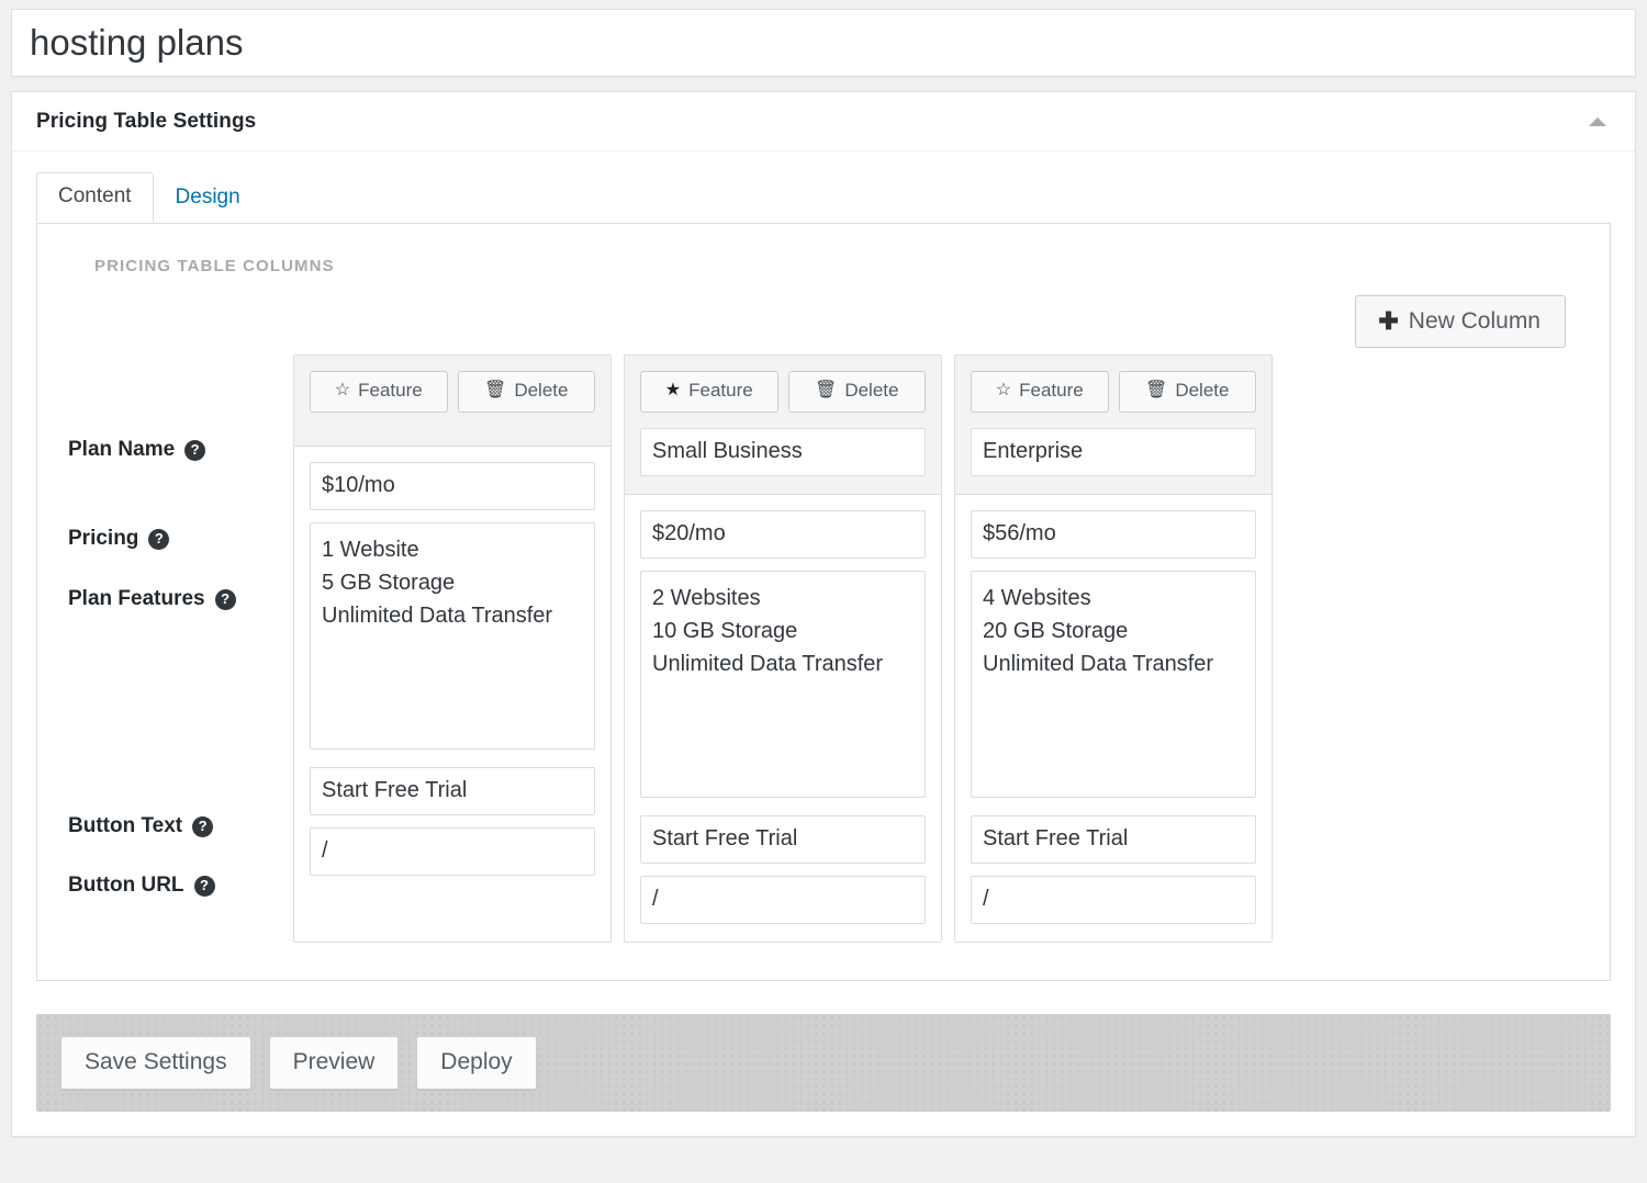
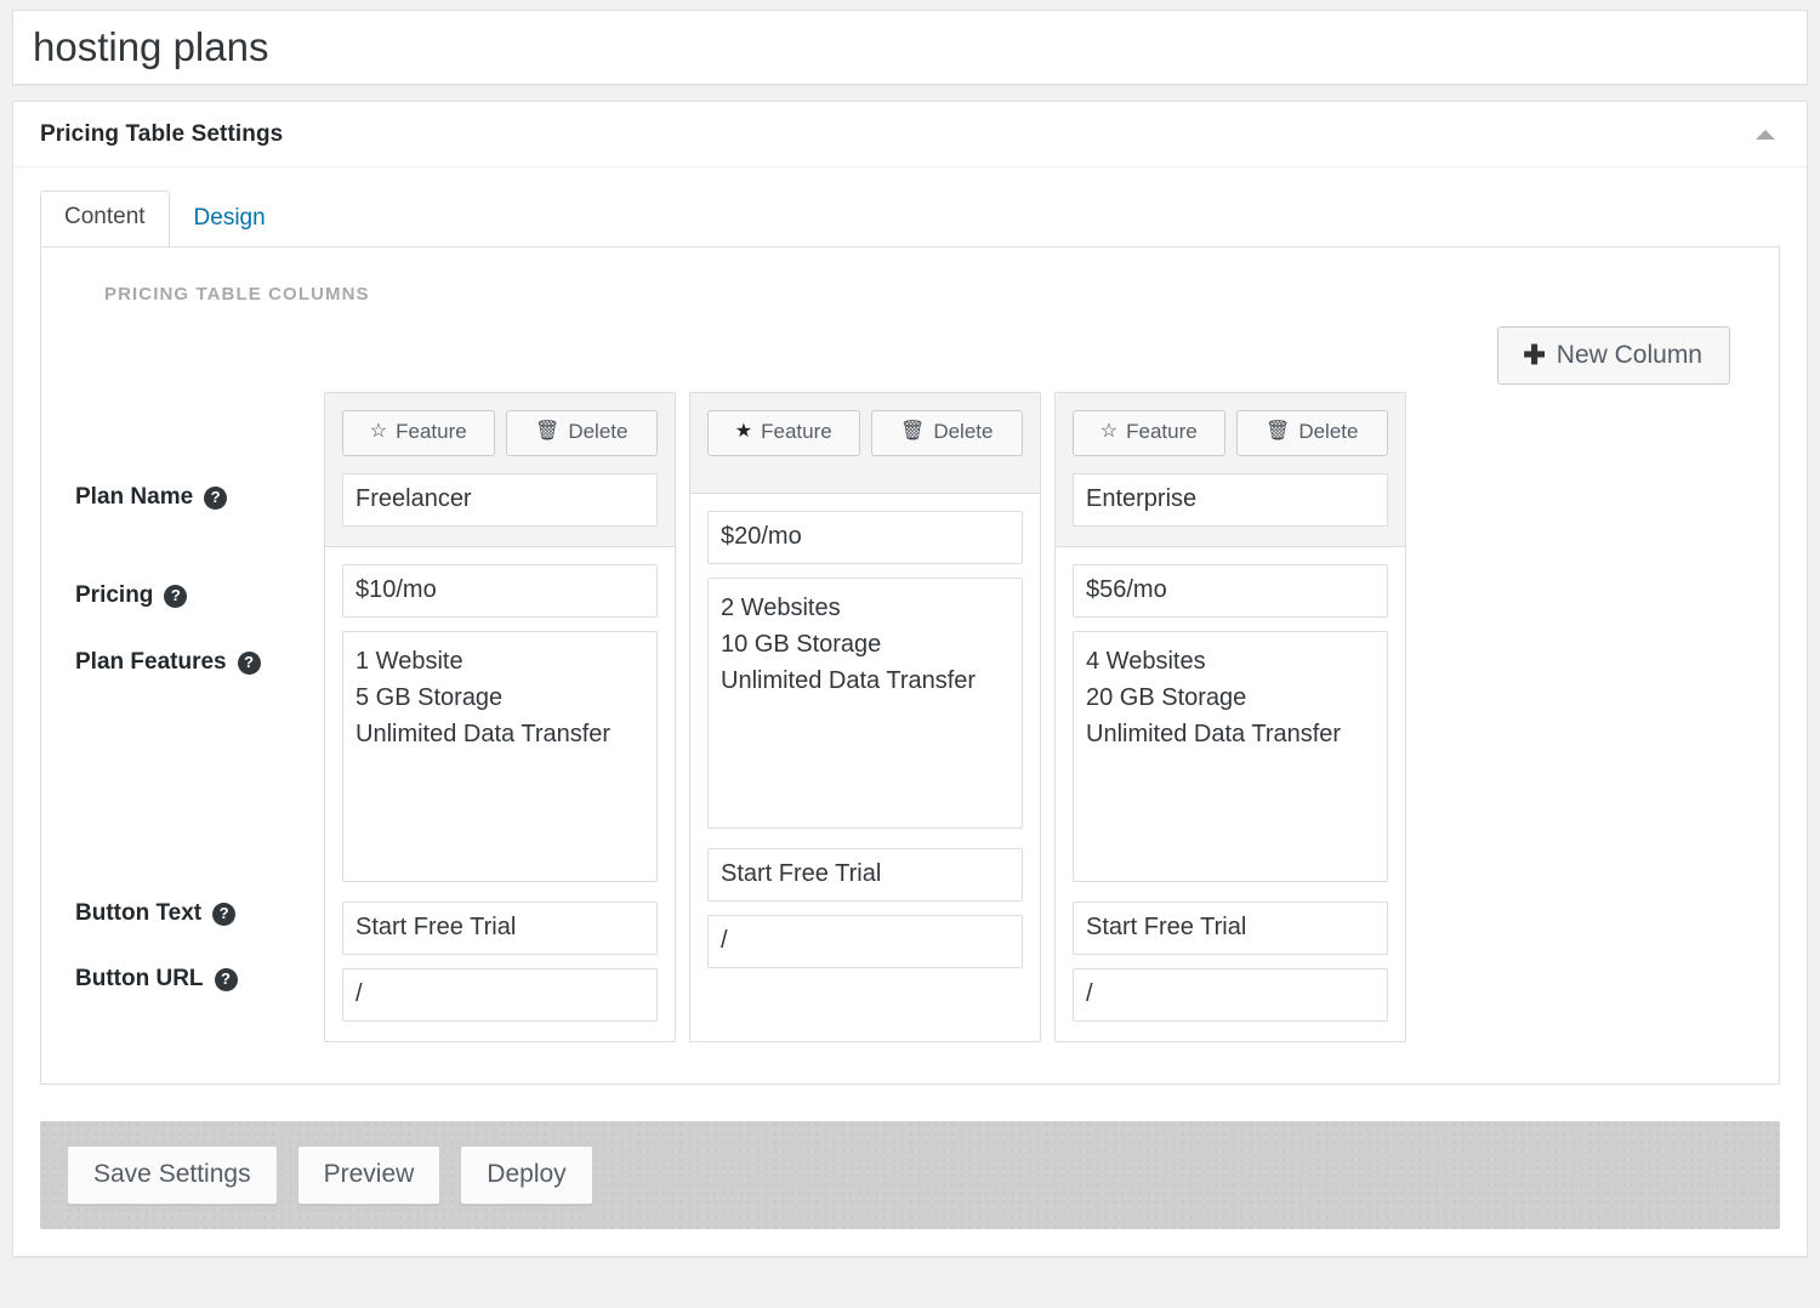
  hosting plans
  Pricing Table Settings
  Content
  Design
  PRICING TABLE COLUMNS
  ✚
  New Column
  Plan Name
  ?
  Pricing
  ?
  Plan Features
  ?
  Button Text
  ?
  Button URL
  ?
  ☆
  Feature
  🗑
  Delete
+ Freelancer
  $10/mo 1 Website
  5 GB Storage
  Unlimited Data Transfer Start Free Trial /
  ★
  Feature
  🗑
  Delete
- Small Business
  $20/mo 2 Websites
  10 GB Storage
  Unlimited Data Transfer Start Free Trial /
  ☆
  Feature
  🗑
  Delete
  Enterprise
  $56/mo 4 Websites
  20 GB Storage
  Unlimited Data Transfer Start Free Trial /
  Save Settings
  Preview
  Deploy
